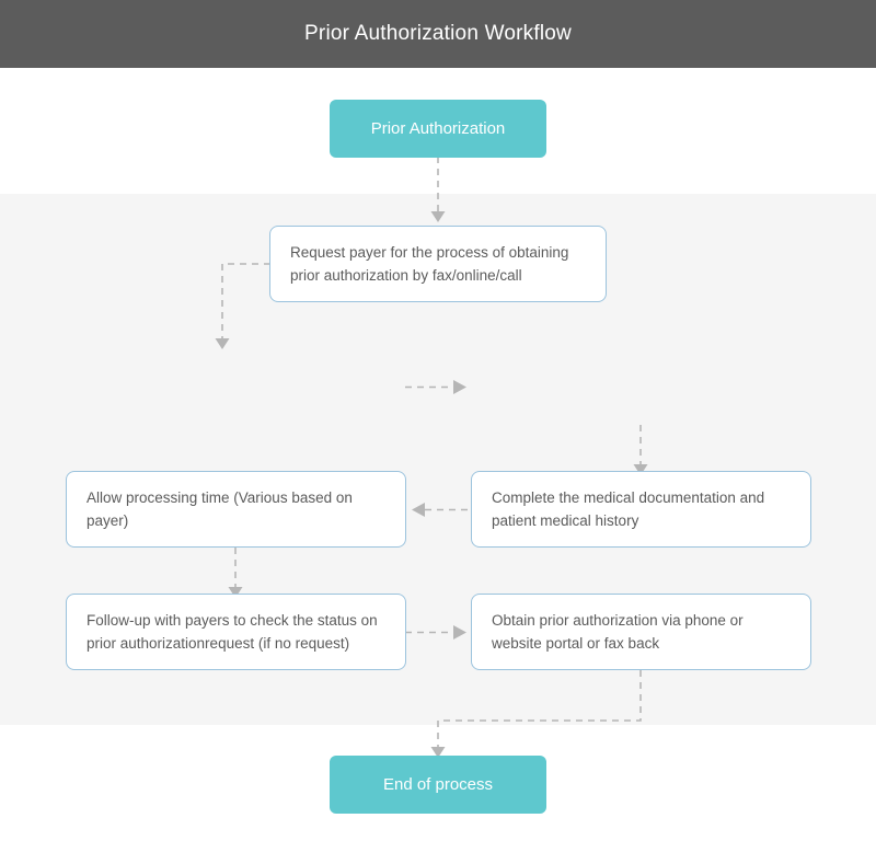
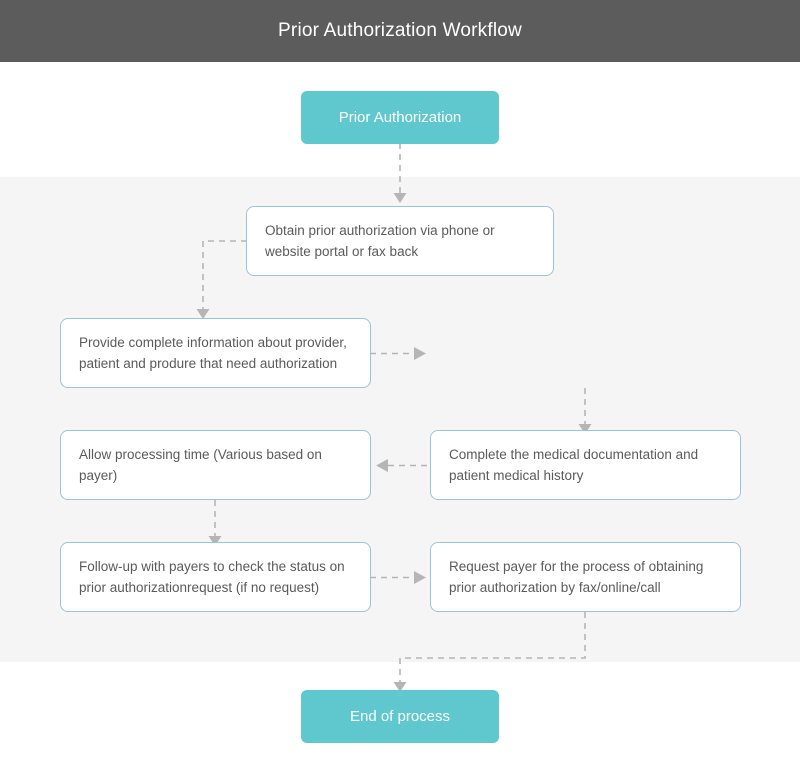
  Prior Authorization Workflow
  Prior Authorization
- Request payer for the process of obtaining prior authorization by fax/online/call
+ Obtain prior authorization via phone or website portal or fax back
+ Provide complete information about provider, patient and produre that need authorization
  Allow processing time (Various based on payer)
  Complete the medical documentation and patient medical history
  Follow-up with payers to check the status on prior authorizationrequest (if no request)
- Obtain prior authorization via phone or website portal or fax back
+ Request payer for the process of obtaining prior authorization by fax/online/call
  End of process
